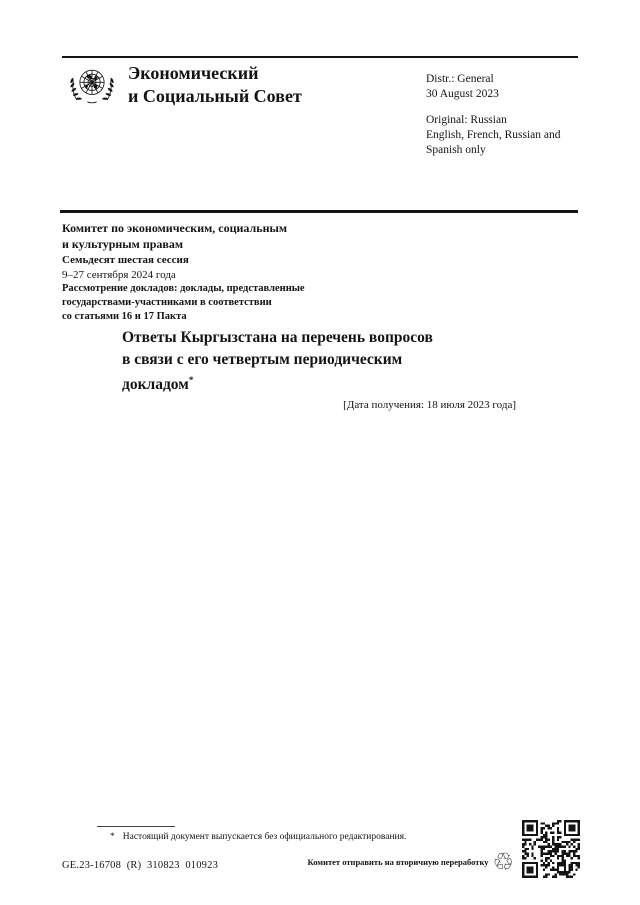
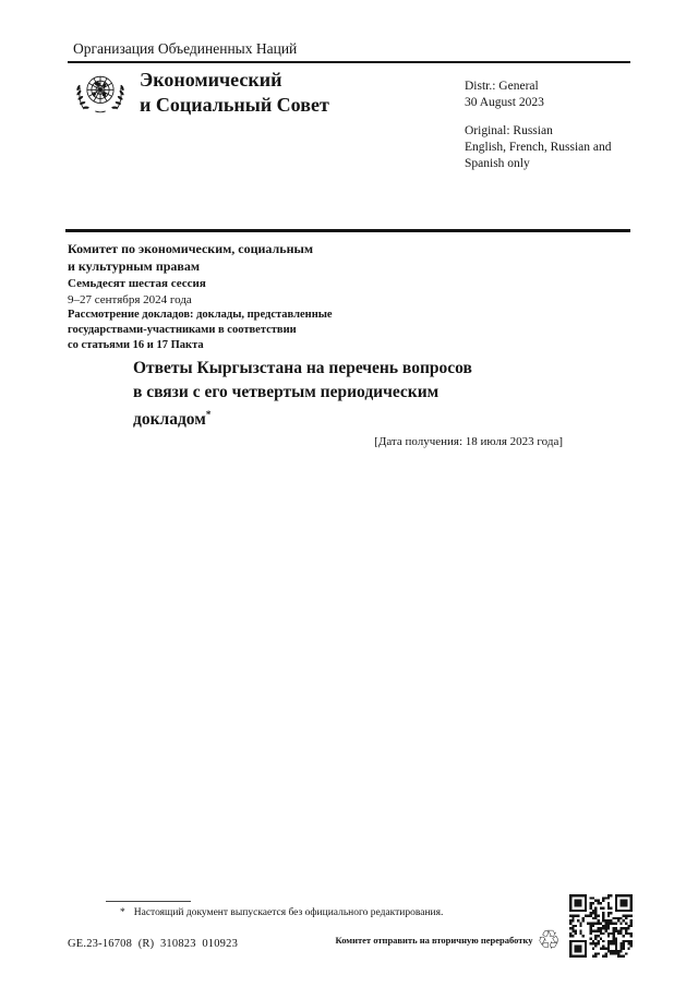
+ Организация Объединенных Наций
  Экономический
  и Социальный Совет
  Distr.: General
  30 August 2023
  Original: Russian
  English, French, Russian and
  Spanish only
  Комитет по экономическим, социальным
  и культурным правам
  Семьдесят шестая сессия
  9–27 сентября 2024 года
  Рассмотрение докладов: доклады, представленные
  государствами-участниками в соответствии
  со статьями 16 и 17 Пакта
  Ответы Кыргызстана на перечень вопросов
  в связи с его четвертым периодическим
  докладом*
  [Дата получения: 18 июля 2023 года]
  * Настоящий документ выпускается без официального редактирования.
  GE.23-16708 (R) 310823 010923
  Комитет отправить на вторичную переработку
  ♲
